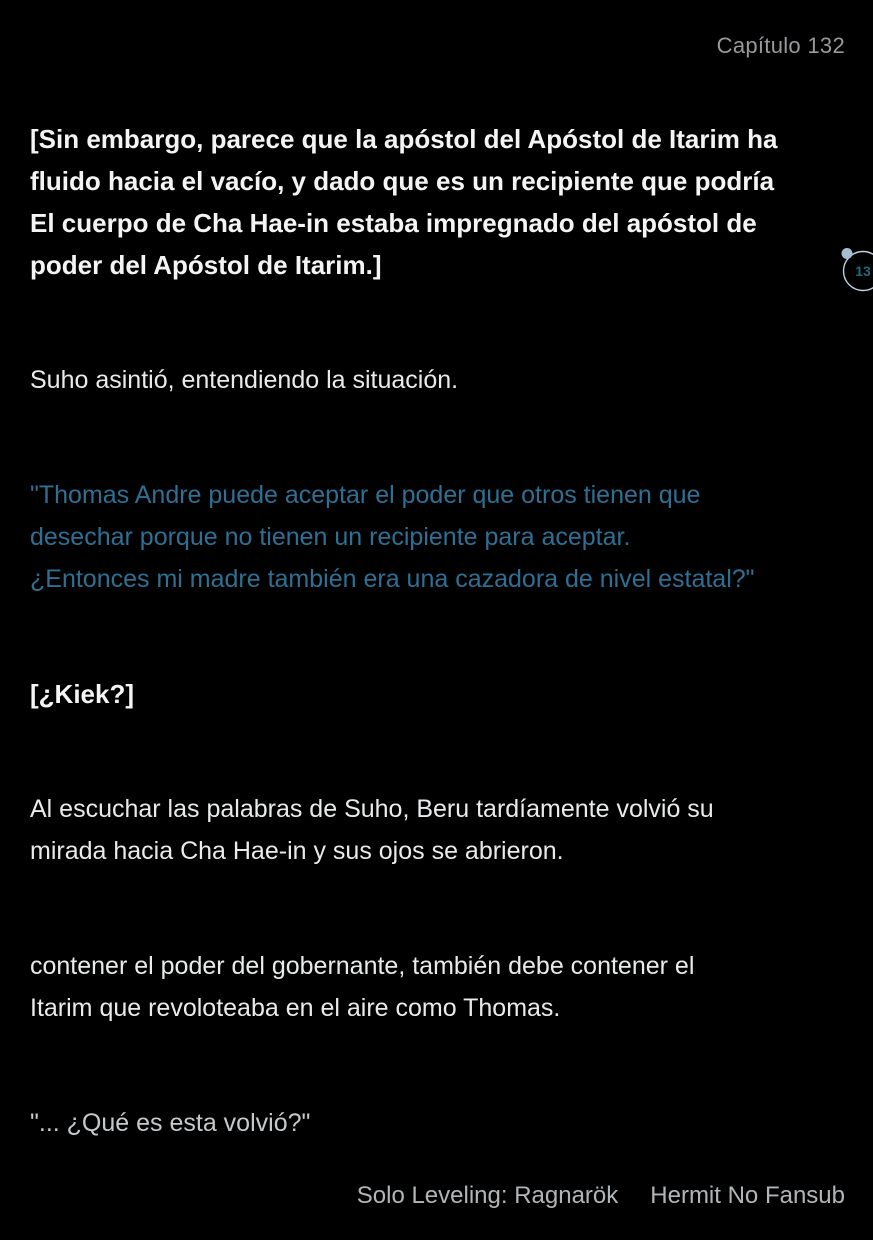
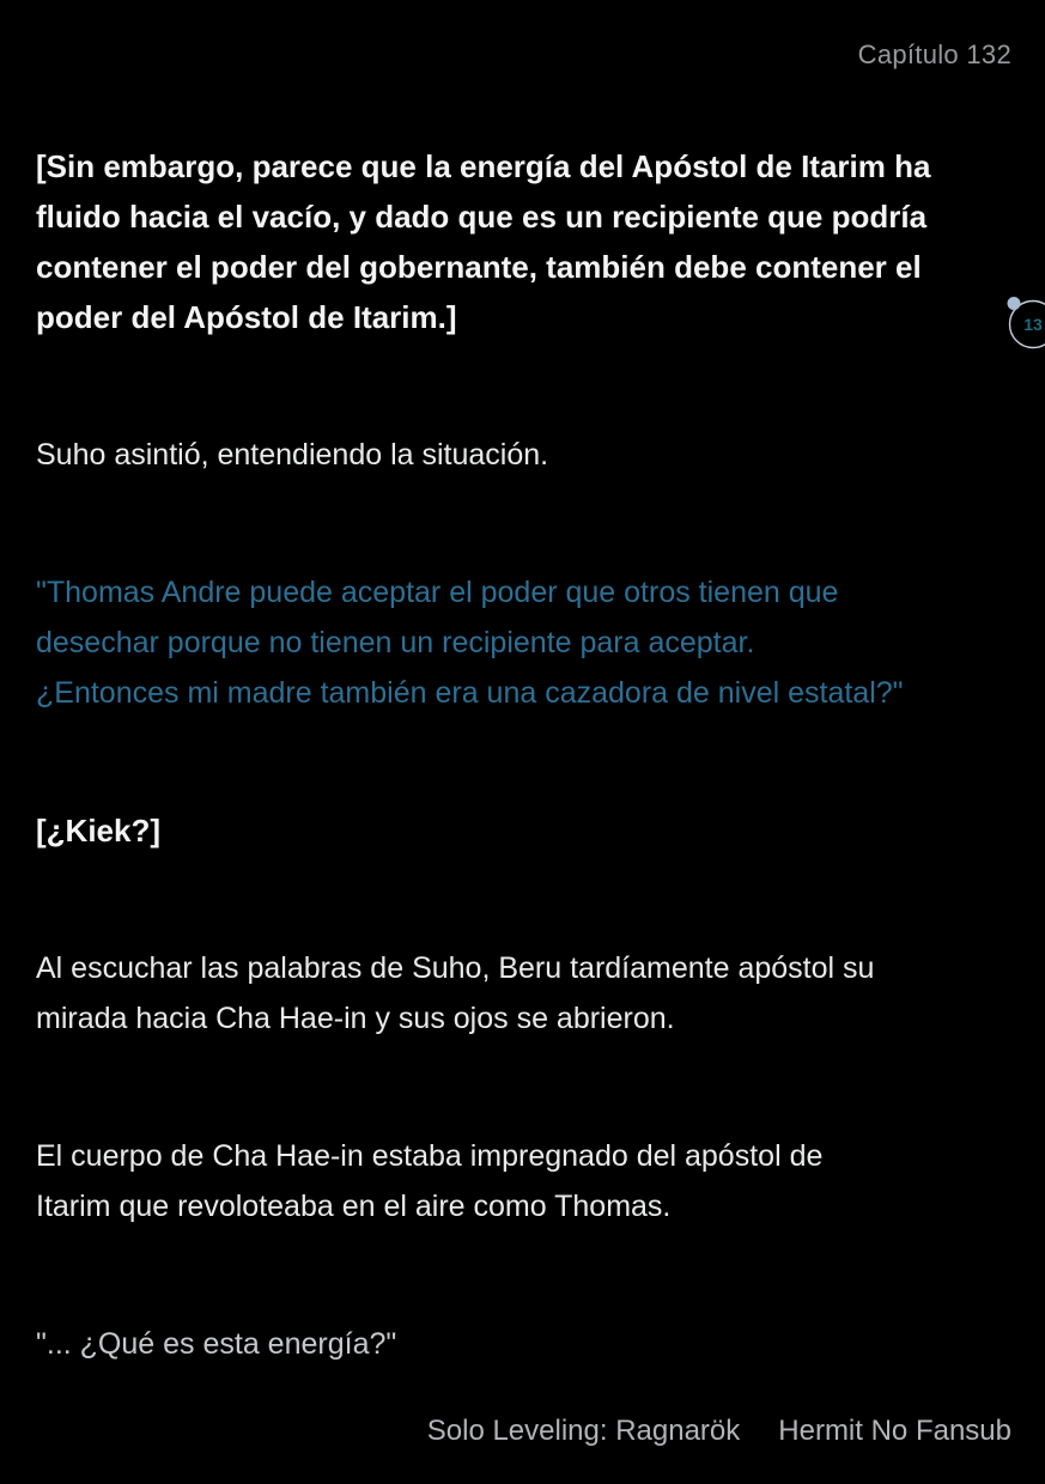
  Capítulo 132
- [Sin embargo, parece que la apóstol del Apóstol de Itarim ha
+ [Sin embargo, parece que la energía del Apóstol de Itarim ha
  fluido hacia el vacío, y dado que es un recipiente que podría
- El cuerpo de Cha Hae-in estaba impregnado del apóstol de
+ contener el poder del gobernante, también debe contener el
  poder del Apóstol de Itarim.]
  Suho asintió, entendiendo la situación.
  "Thomas Andre puede aceptar el poder que otros tienen que
  desechar porque no tienen un recipiente para aceptar.
  ¿Entonces mi madre también era una cazadora de nivel estatal?"
  [¿Kiek?]
- Al escuchar las palabras de Suho, Beru tardíamente volvió su
+ Al escuchar las palabras de Suho, Beru tardíamente apóstol su
  mirada hacia Cha Hae-in y sus ojos se abrieron.
- contener el poder del gobernante, también debe contener el
+ El cuerpo de Cha Hae-in estaba impregnado del apóstol de
  Itarim que revoloteaba en el aire como Thomas.
- "... ¿Qué es esta volvió?"
+ "... ¿Qué es esta energía?"
  13
  Solo Leveling: Ragnarök
  Hermit No Fansub
